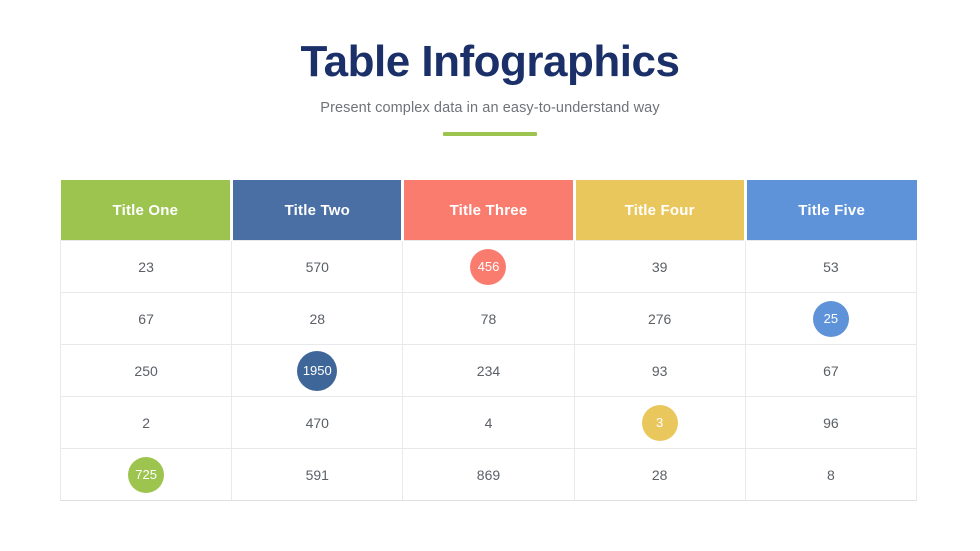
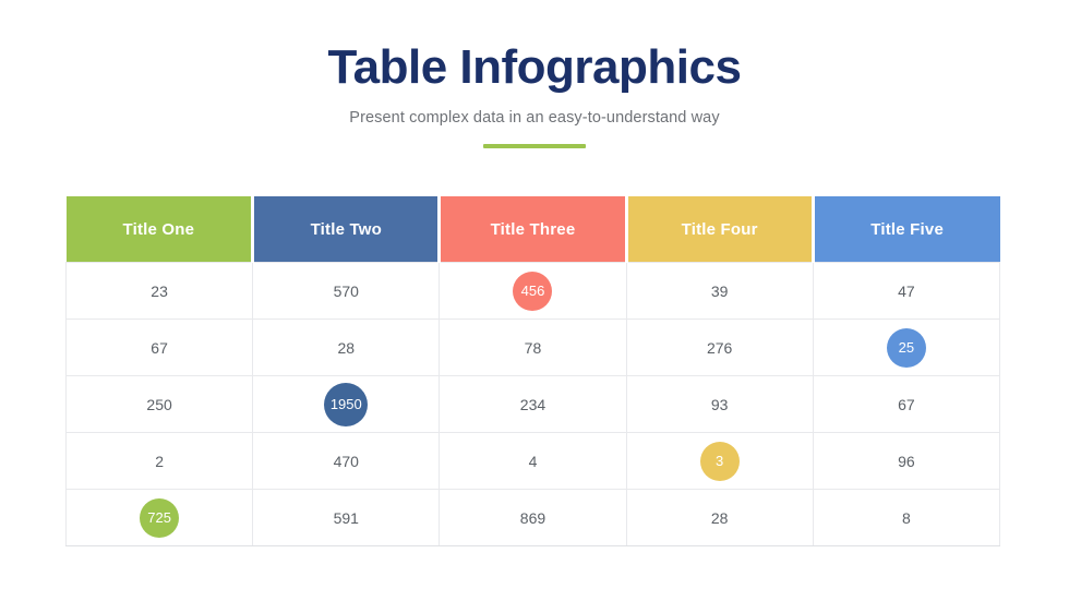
  Table Infographics
  Present complex data in an easy-to-understand way
  Title One	Title Two	Title Three	Title Four	Title Five
- 23	570	456	39	53
+ 23	570	456	39	47
  67	28	78	276	25
  250	1950	234	93	67
  2	470	4	3	96
  725	591	869	28	8
